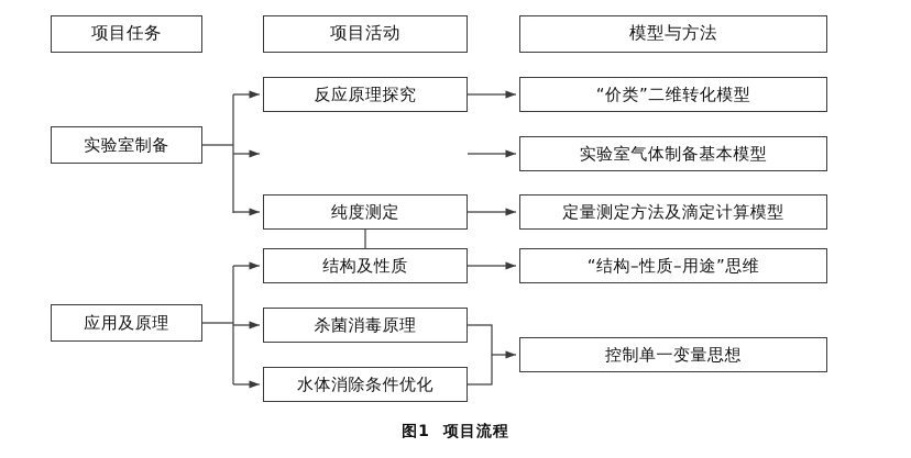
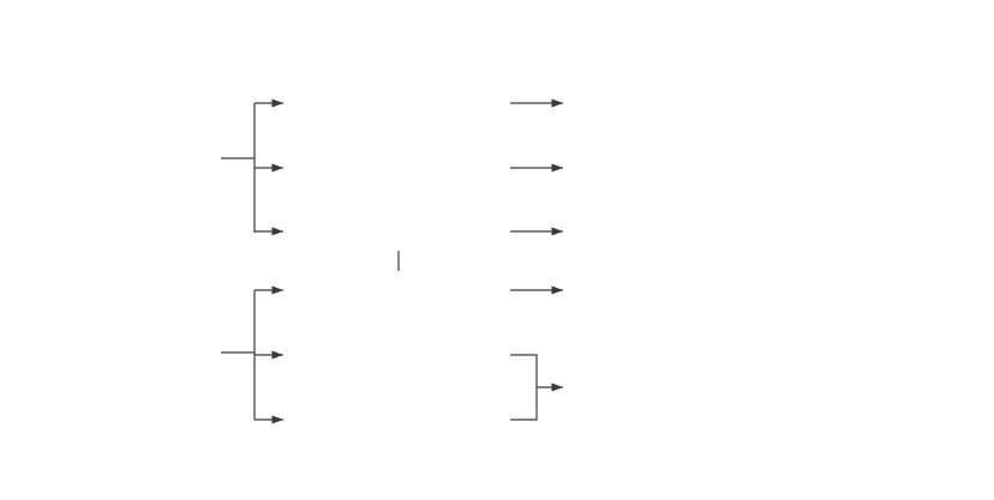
- 项目任务
- 项目活动
- 模型与方法
- 实验室制备
- 应用及原理
- 反应原理探究
- 纯度测定
- 结构及性质
- 杀菌消毒原理
- 水体消除条件优化
- “价类”二维转化模型
- 实验室气体制备基本模型
- 定量测定方法及滴定计算模型
- “结构–性质–用途”思维
- 控制单一变量思想
- 图1 项目流程
